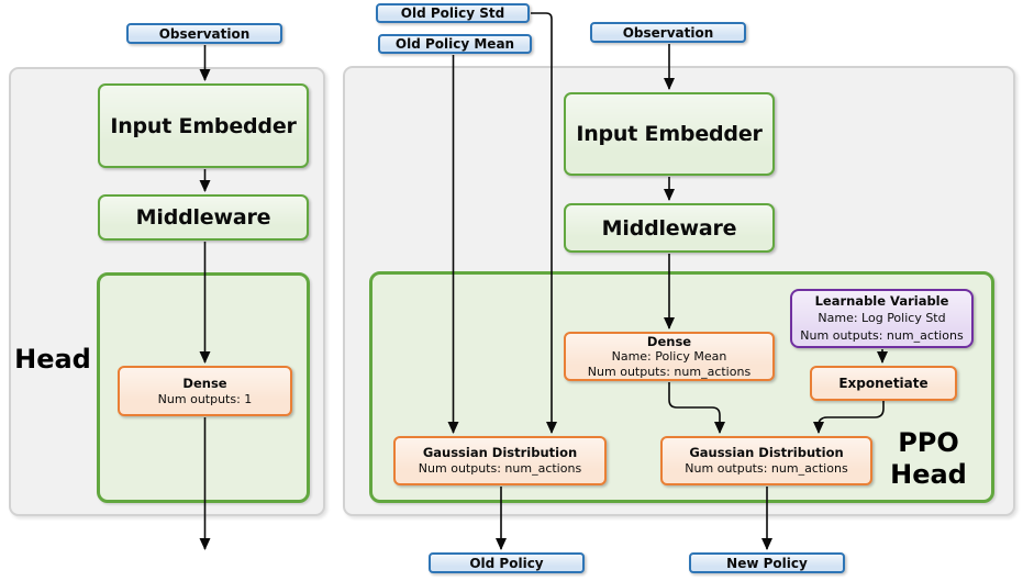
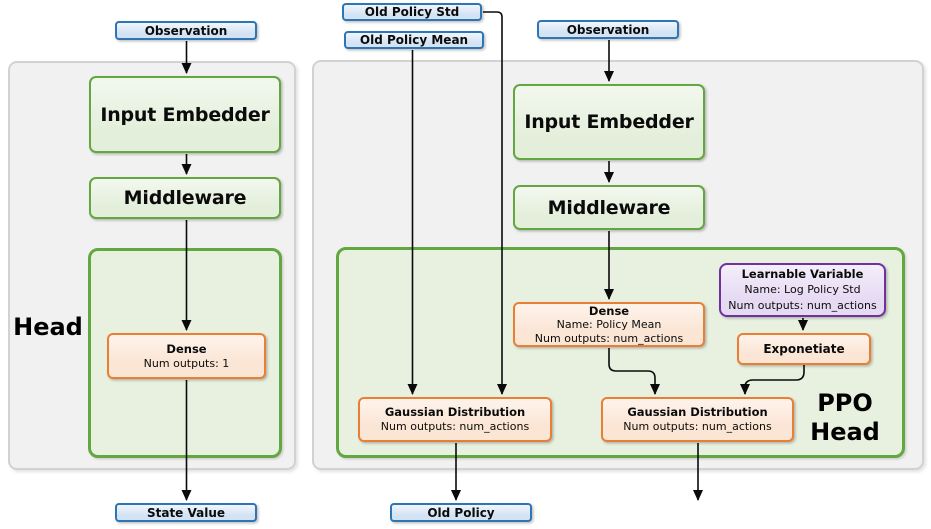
  Observation
  Input Embedder
  Middleware
  Head
  Dense
  Num outputs: 1
+ State Value
  Old Policy Std
  Old Policy Mean
  Observation
  Input Embedder
  Middleware
  Dense
  Name: Policy Mean
  Num outputs: num_actions
  Learnable Variable
  Name: Log Policy Std
  Num outputs: num_actions
  Exponetiate
  Gaussian Distribution
  Num outputs: num_actions
  Gaussian Distribution
  Num outputs: num_actions
  PPO
  Head
  Old Policy
- New Policy
